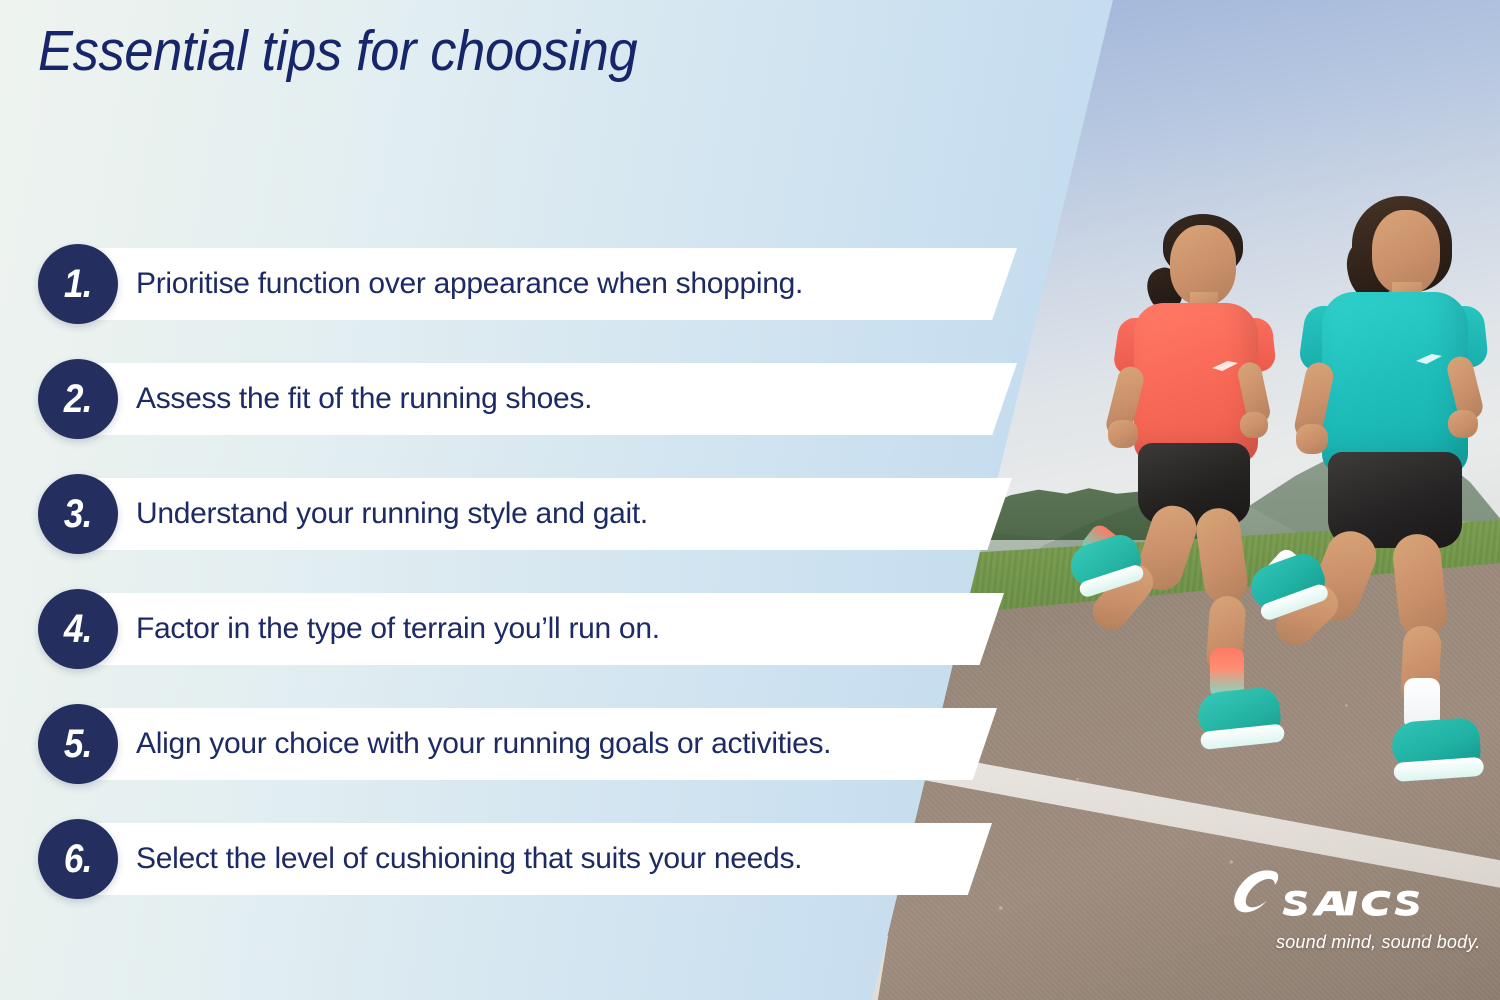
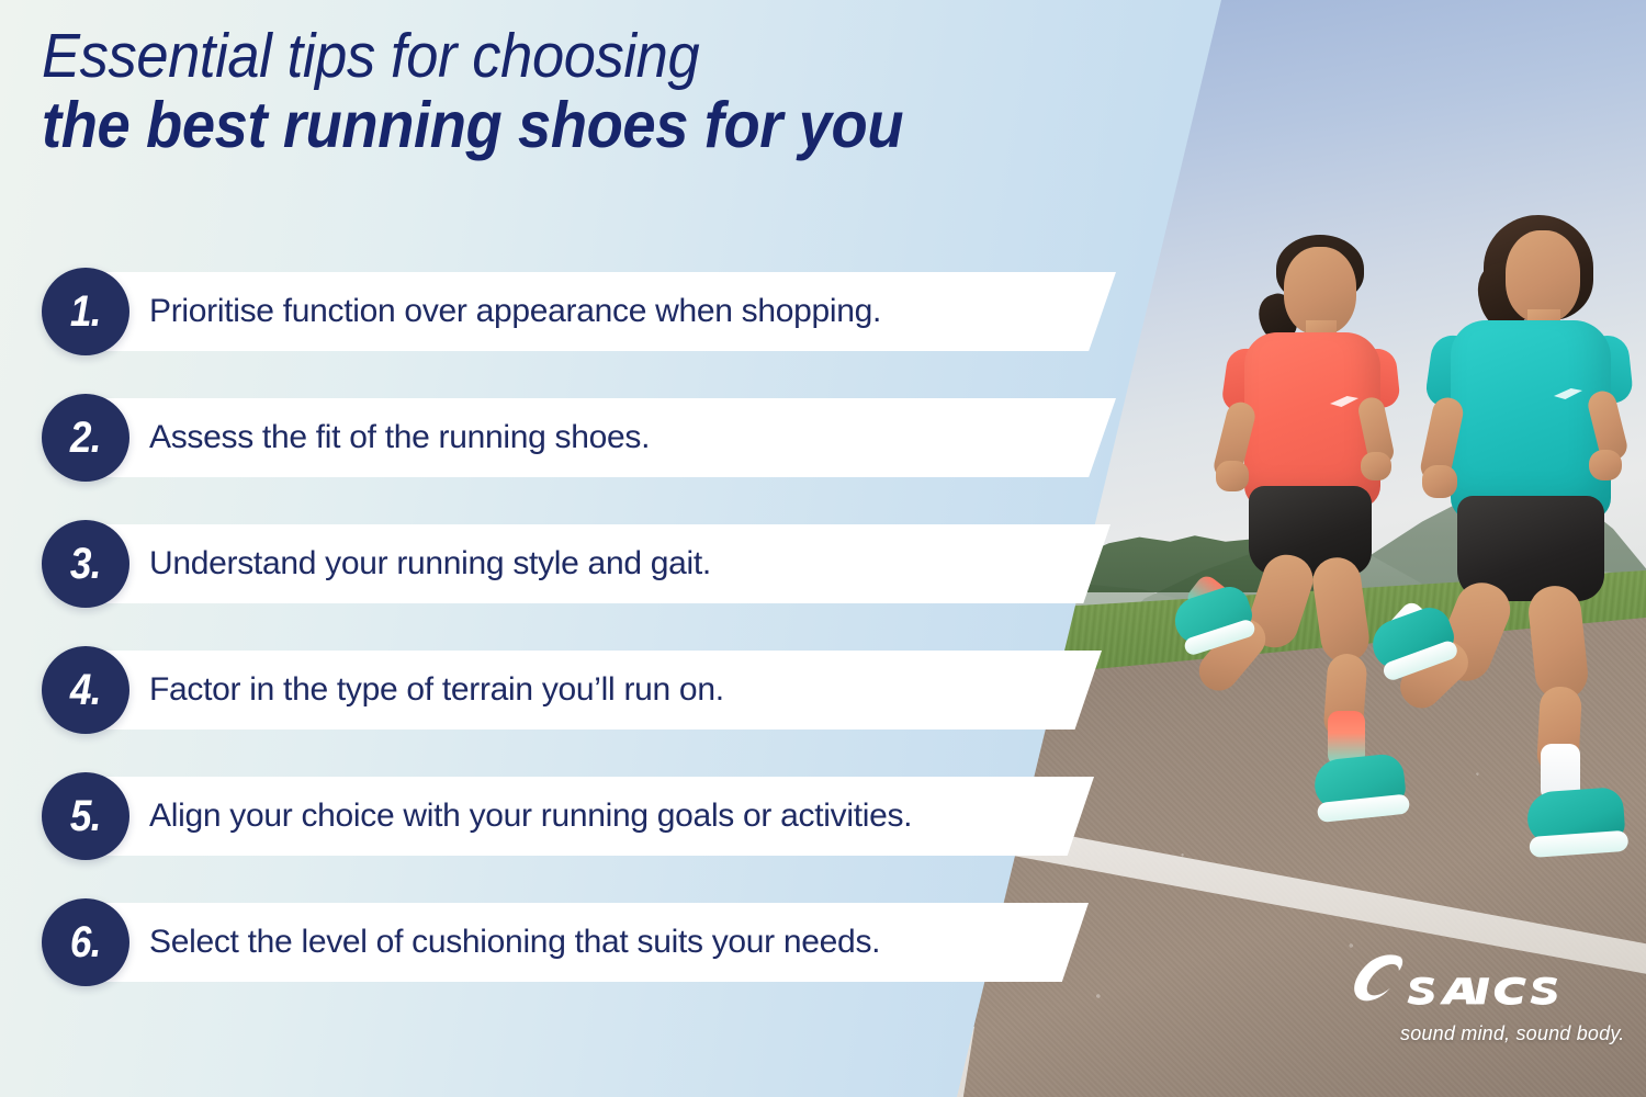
  Essential tips for choosing
+ the best running shoes for you
  1.
  Prioritise function over appearance when shopping.
  2.
  Assess the fit of the running shoes.
  3.
  Understand your running style and gait.
  4.
  Factor in the type of terrain you’ll run on.
  5.
  Align your choice with your running goals or activities.
  6.
  Select the level of cushioning that suits your needs.
  sound mind, sound body.
